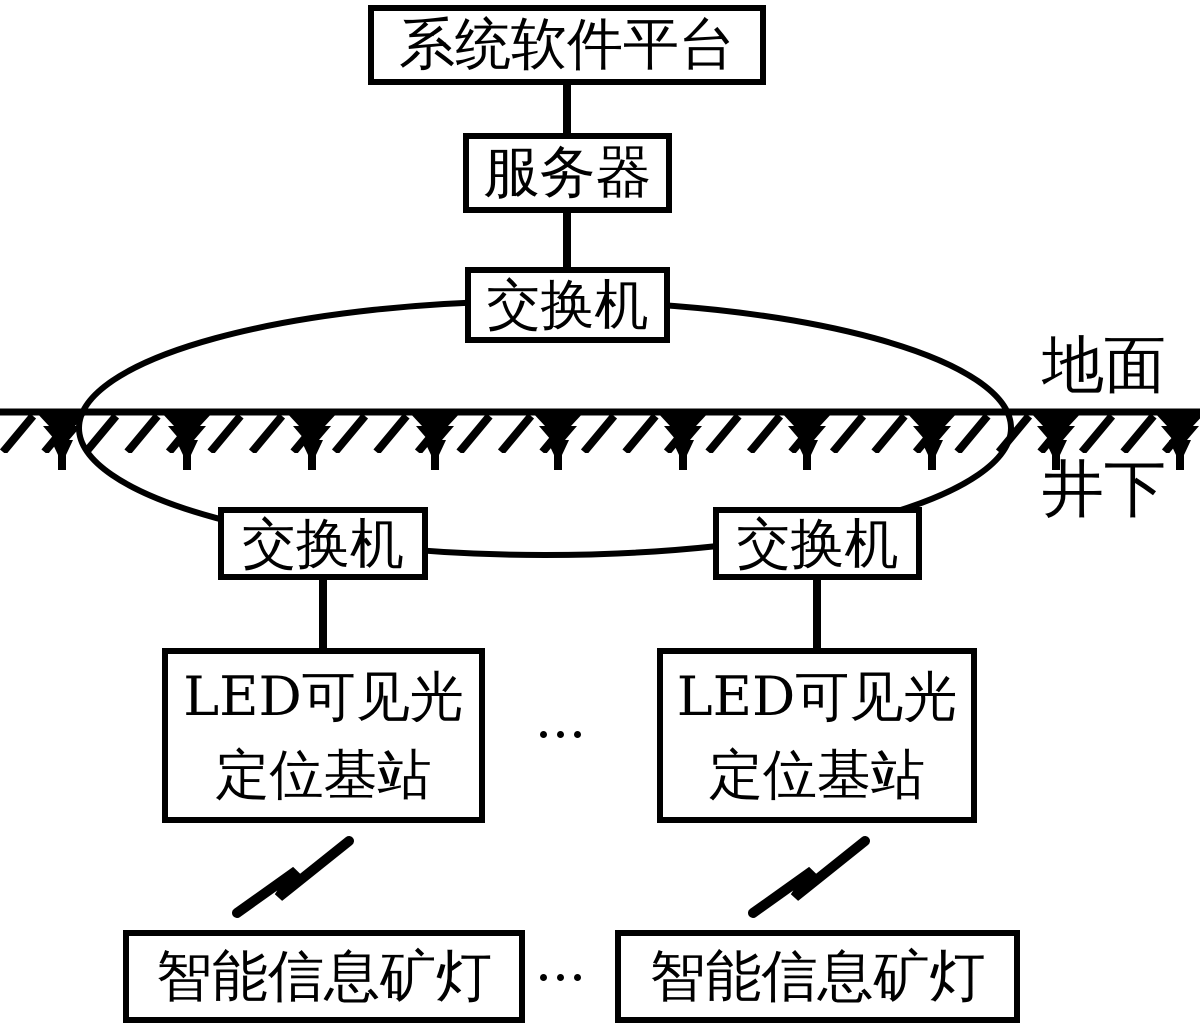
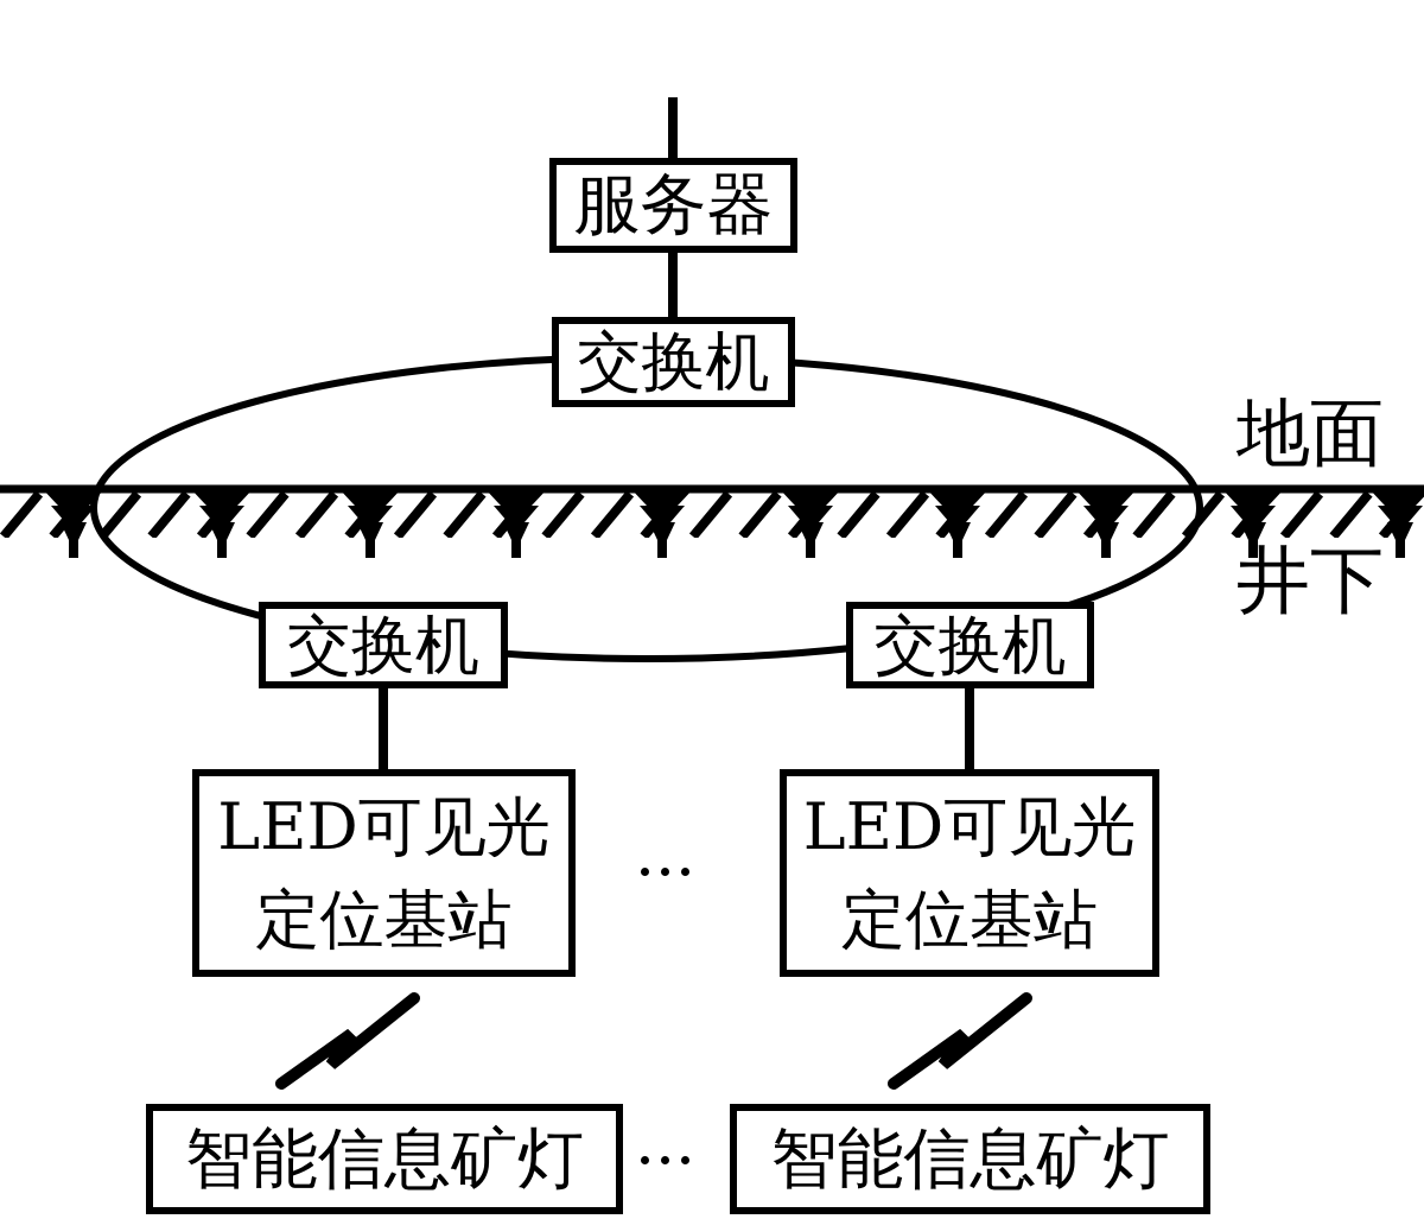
- 系统软件平台
  服务器
  交换机
  交换机
  交换机
  LED可见光
  定位基站
  LED可见光
  定位基站
  智能信息矿灯
  智能信息矿灯
  地面
  井下
